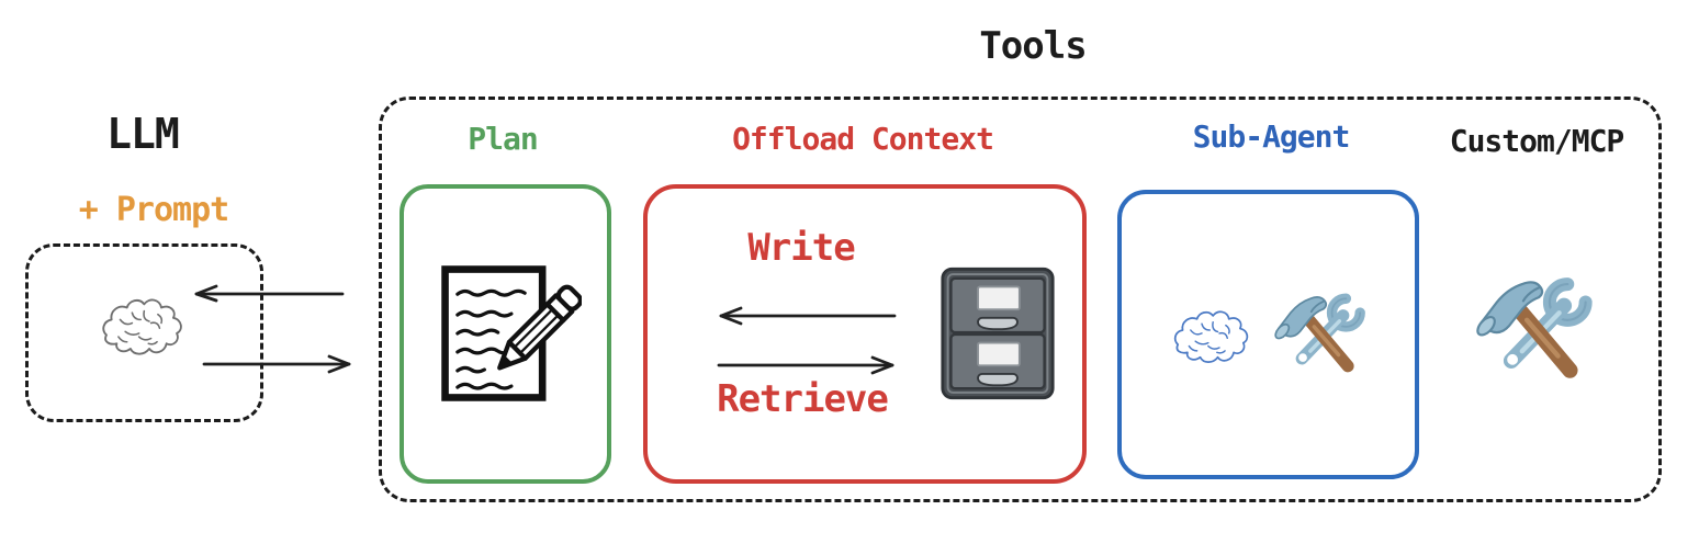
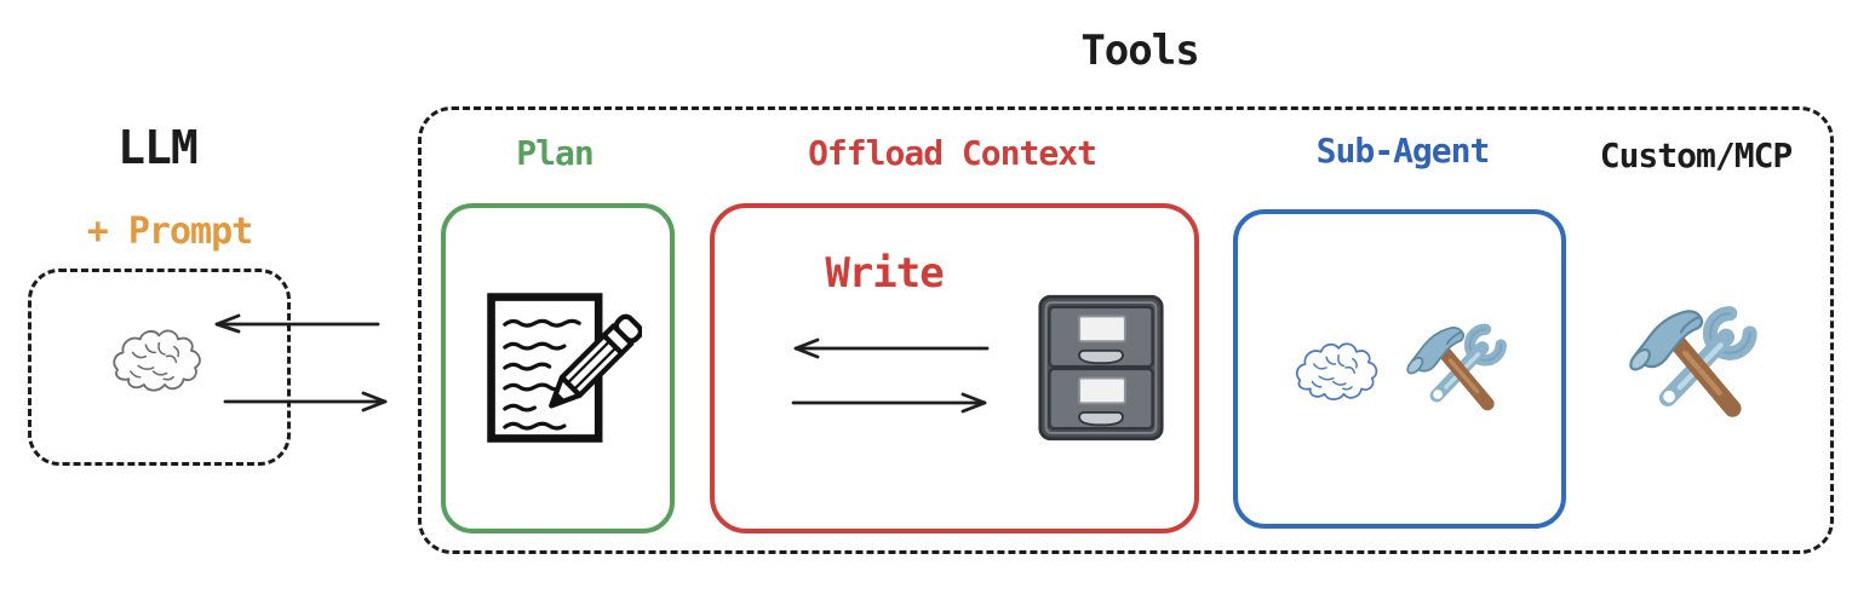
  Tools
  LLM
  + Prompt
  Plan
  Offload Context
  Write
- Retrieve
  Sub-Agent
  Custom/MCP
